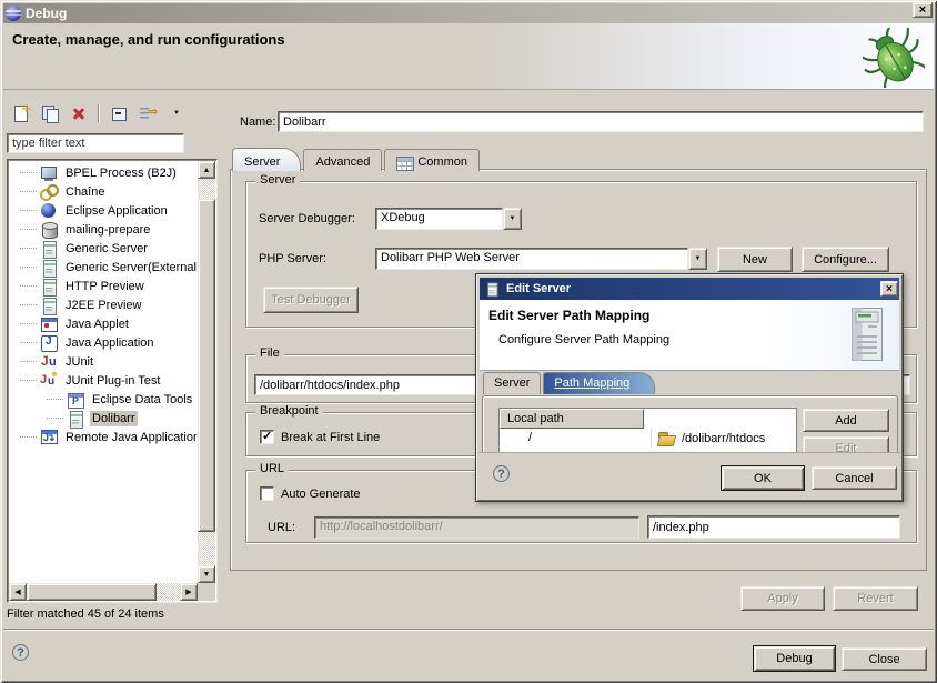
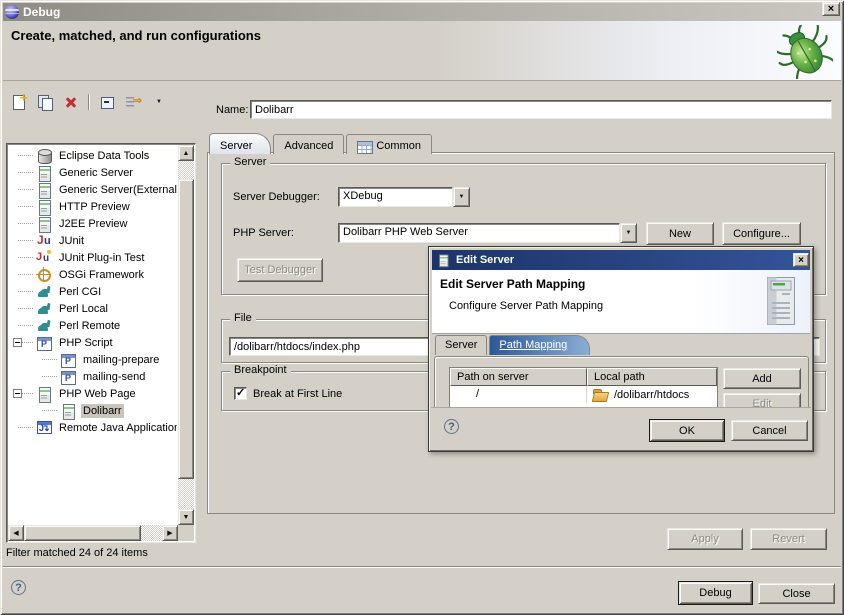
  Debug
  ×
- Create, manage, and run configurations
+ Create, matched, and run configurations
- type filter text
- BPEL Process (B2J)
- Chaîne
- Eclipse Application
- mailing-prepare
+ Eclipse Data Tools
  Generic Server
  Generic Server(External
  HTTP Preview
  J2EE Preview
- Java Applet
- Java Application
  JUnit
  JUnit Plug-in Test
+ OSGi Framework
+ Perl CGI
+ Perl Local
+ Perl Remote
+ PHP Script
- Eclipse Data Tools
+ mailing-prepare
+ mailing-send
+ PHP Web Page
  Dolibarr
  Remote Java Applicatio
- Filter matched 45 of 24 items
+ Filter matched 24 of 24 items
  Name:
  Dolibarr
  Server
  Advanced
  Common
  Server
  Server Debugger:
  XDebug
  PHP Server:
  Dolibarr PHP Web Server
  New
  Configure...
  Test Debugger
  File
  /dolibarr/htdocs/index.php
  Breakpoint
  ✓
  Break at First Line
- URL
- Auto Generate
- URL:
- http://localhostdolibarr/
- /index.php
  Apply
  Revert
  Edit Server
  ×
  Edit Server Path Mapping
  Configure Server Path Mapping
  Server
  Path Mapping
+ Path on server
  Local path
  /
  /dolibarr/htdocs
  Add
  Edit
  ?
  OK
  Cancel
  ?
  Debug
  Close
